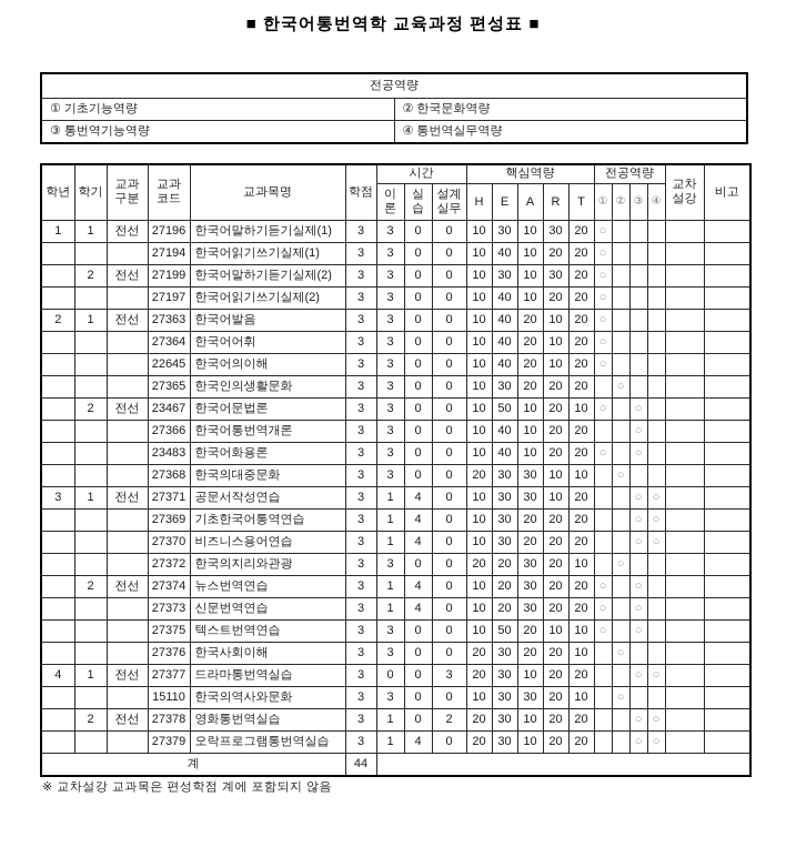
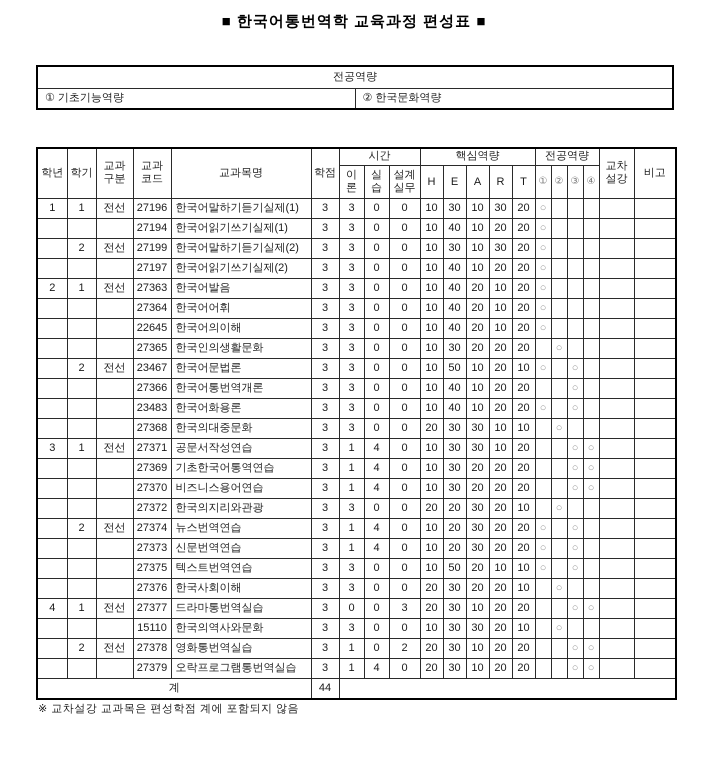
  ■ 한국어통번역학 교육과정 편성표 ■
  전공역량
  ① 기초기능역량	② 한국문화역량
- ③ 통번역기능역량	④ 통번역실무역량
  학년	학기	교과 구분	교과 코드	교과목명	학점	시간	핵심역량	전공역량	교차 설강	비고
  이 론	실 습	설계 실무	H	E	A	R	T	①	②	③	④
  1	1	전선	27196	한국어말하기듣기실제(1)	3	3	0	0	10	30	10	30	20	○
  			27194	한국어읽기쓰기실제(1)	3	3	0	0	10	40	10	20	20	○
  	2	전선	27199	한국어말하기듣기실제(2)	3	3	0	0	10	30	10	30	20	○
  			27197	한국어읽기쓰기실제(2)	3	3	0	0	10	40	10	20	20	○
  2	1	전선	27363	한국어발음	3	3	0	0	10	40	20	10	20	○
  			27364	한국어어휘	3	3	0	0	10	40	20	10	20	○
  			22645	한국어의이해	3	3	0	0	10	40	20	10	20	○
  			27365	한국인의생활문화	3	3	0	0	10	30	20	20	20		○
  	2	전선	23467	한국어문법론	3	3	0	0	10	50	10	20	10	○		○
  			27366	한국어통번역개론	3	3	0	0	10	40	10	20	20			○
  			23483	한국어화용론	3	3	0	0	10	40	10	20	20	○		○
  			27368	한국의대중문화	3	3	0	0	20	30	30	10	10		○
  3	1	전선	27371	공문서작성연습	3	1	4	0	10	30	30	10	20			○	○
  			27369	기초한국어통역연습	3	1	4	0	10	30	20	20	20			○	○
  			27370	비즈니스용어연습	3	1	4	0	10	30	20	20	20			○	○
  			27372	한국의지리와관광	3	3	0	0	20	20	30	20	10		○
  	2	전선	27374	뉴스번역연습	3	1	4	0	10	20	30	20	20	○		○
  			27373	신문번역연습	3	1	4	0	10	20	30	20	20	○		○
  			27375	텍스트번역연습	3	3	0	0	10	50	20	10	10	○		○
  			27376	한국사회이해	3	3	0	0	20	30	20	20	10		○
  4	1	전선	27377	드라마통번역실습	3	0	0	3	20	30	10	20	20			○	○
  			15110	한국의역사와문화	3	3	0	0	10	30	30	20	10		○
  	2	전선	27378	영화통번역실습	3	1	0	2	20	30	10	20	20			○	○
  			27379	오락프로그램통번역실습	3	1	4	0	20	30	10	20	20			○	○
  계	44
  ※ 교차설강 교과목은 편성학점 계에 포함되지 않음
